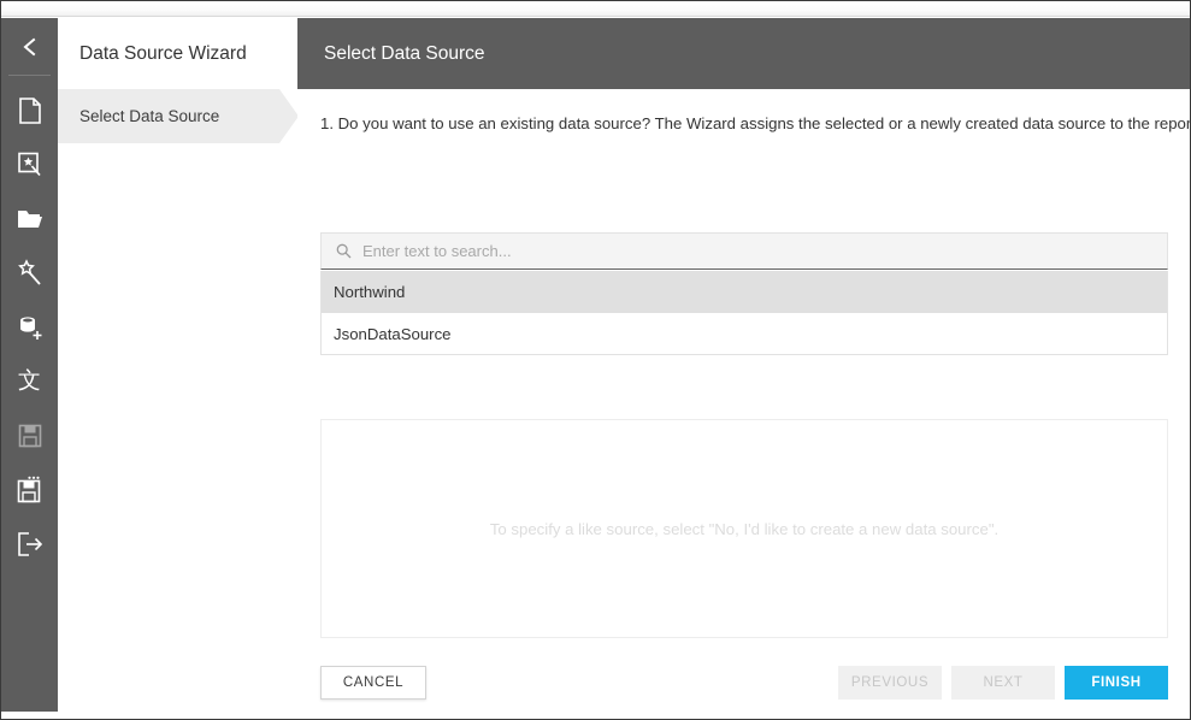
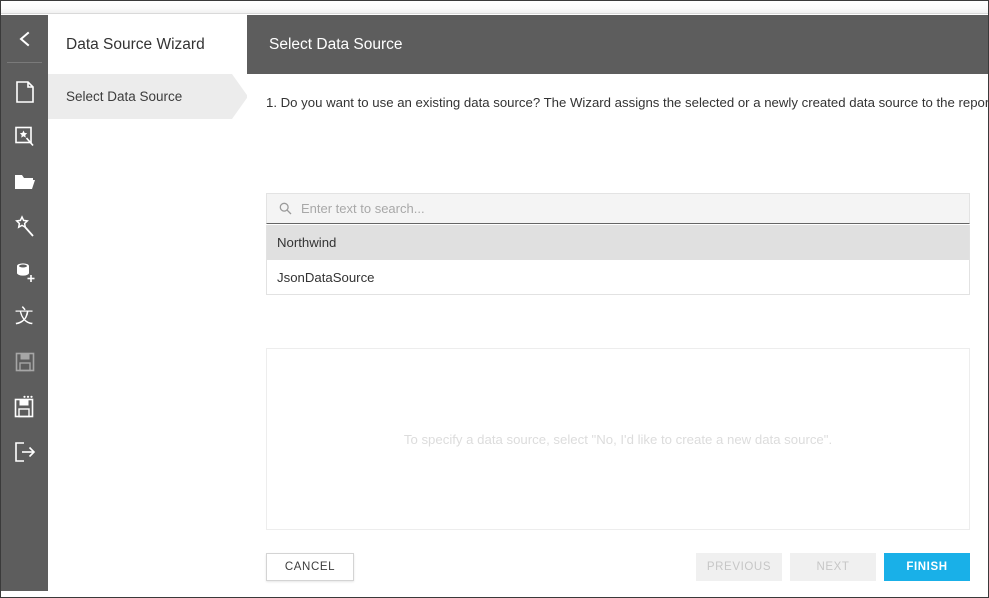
  文
  Data Source Wizard
  Select Data Source
  Select Data Source
  1. Do you want to use an existing data source? The Wizard assigns the selected or a newly created data source to the repor
  Enter text to search...
  Northwind
  JsonDataSource
- To specify a like source, select "No, I'd like to create a new data source".
+ To specify a data source, select "No, I'd like to create a new data source".
  CANCEL
  PREVIOUS
  NEXT
  FINISH
